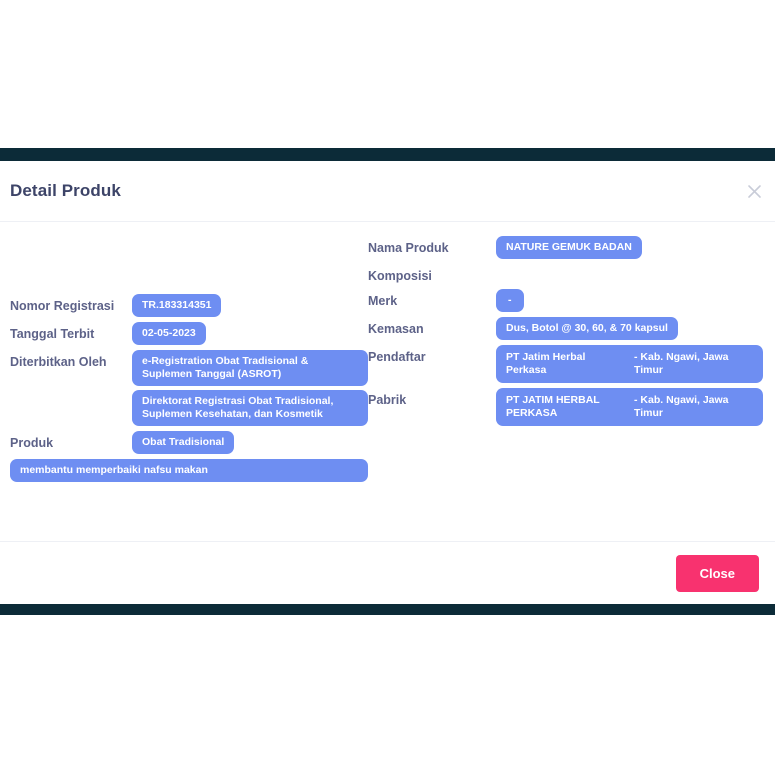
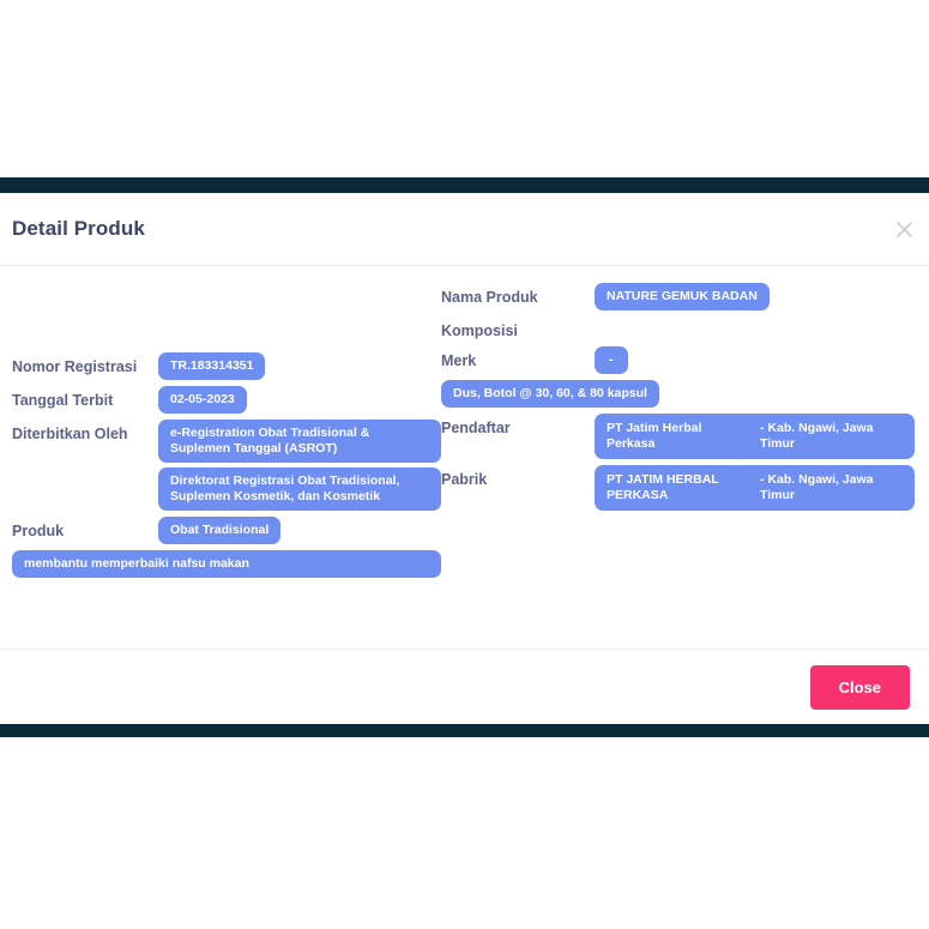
  Detail Produk
  Nomor Registrasi
  TR.183314351
  Tanggal Terbit
  02-05-2023
  Diterbitkan Oleh
  e-Registration Obat Tradisional & Suplemen Tanggal (ASROT)
- Direktorat Registrasi Obat Tradisional, Suplemen Kesehatan, dan Kosmetik
+ Direktorat Registrasi Obat Tradisional, Suplemen Kosmetik, dan Kosmetik
  Produk
  Obat Tradisional
  membantu memperbaiki nafsu makan
  Nama Produk
  NATURE GEMUK BADAN
  Komposisi
  Merk
  -
- Kemasan
- Dus, Botol @ 30, 60, & 70 kapsul
+ Dus, Botol @ 30, 60, & 80 kapsul
  Pendaftar
  PT Jatim Herbal Perkasa
  - Kab. Ngawi, Jawa Timur
  Pabrik
  PT JATIM HERBAL PERKASA
  - Kab. Ngawi, Jawa Timur
  Close
